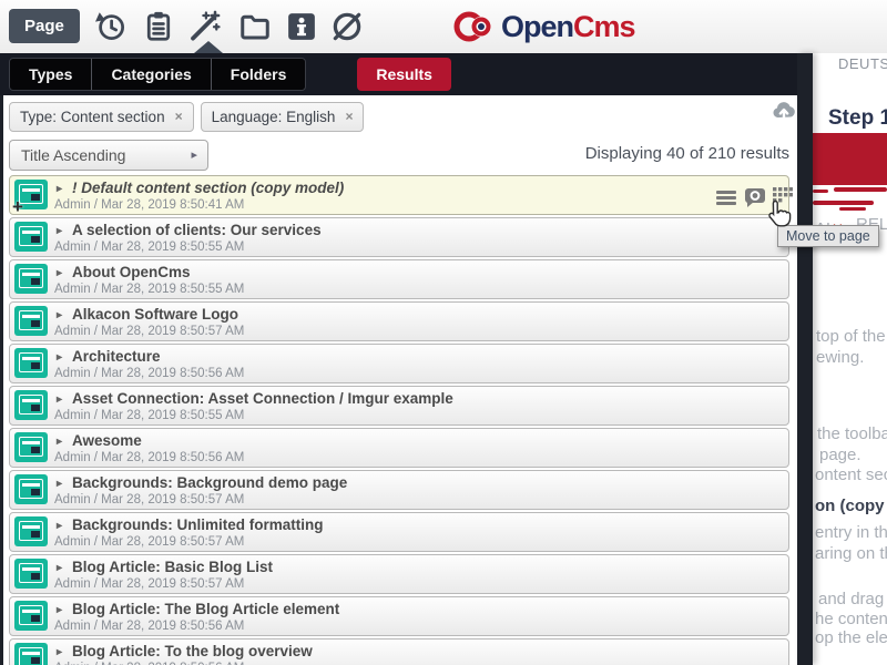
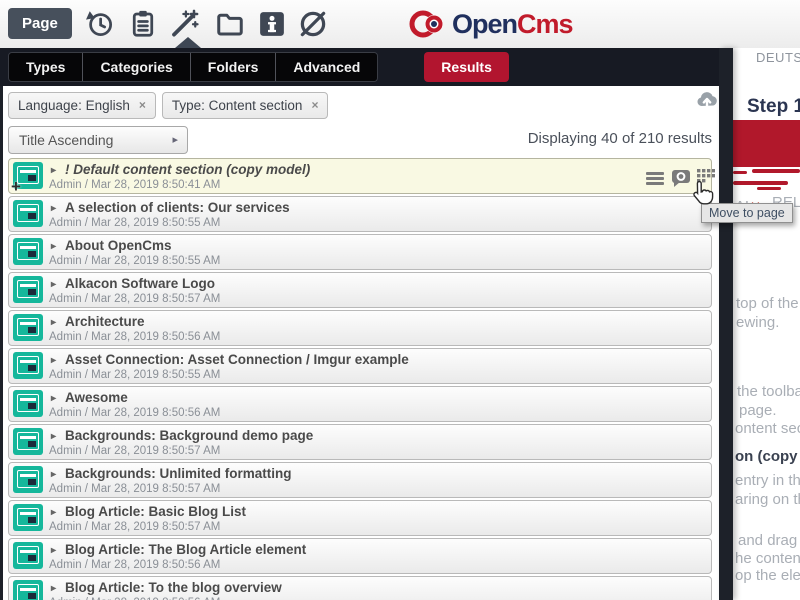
  DEUTS
  Step 1
  top of the
  ewing.
  the toolba
  page.
  ontent se
  on (copy
  entry in th
  aring on t
  and drag
  he conten
  op the ele
  Page
  Open
  Cms
  Types
  Categories
  Folders
+ Advanced
  Results
- Type: Content section
+ Language: English
  ×
- Language: English
+ Type: Content section
  ×
  Title Ascending
  ▸
  Displaying 40 of 210 results
  +
  ▸
  ! Default content section (copy model)
  Admin / Mar 28, 2019 8:50:41 AM
  ▸
  A selection of clients: Our services
  Admin / Mar 28, 2019 8:50:55 AM
  ▸
  About OpenCms
  Admin / Mar 28, 2019 8:50:55 AM
  ▸
  Alkacon Software Logo
  Admin / Mar 28, 2019 8:50:57 AM
  ▸
  Architecture
  Admin / Mar 28, 2019 8:50:56 AM
  ▸
  Asset Connection: Asset Connection / Imgur example
  Admin / Mar 28, 2019 8:50:55 AM
  ▸
  Awesome
  Admin / Mar 28, 2019 8:50:56 AM
  ▸
  Backgrounds: Background demo page
  Admin / Mar 28, 2019 8:50:57 AM
  ▸
  Backgrounds: Unlimited formatting
  Admin / Mar 28, 2019 8:50:57 AM
  ▸
  Blog Article: Basic Blog List
  Admin / Mar 28, 2019 8:50:57 AM
  ▸
  Blog Article: The Blog Article element
  Admin / Mar 28, 2019 8:50:56 AM
  ▸
  Blog Article: To the blog overview
  Move to page
